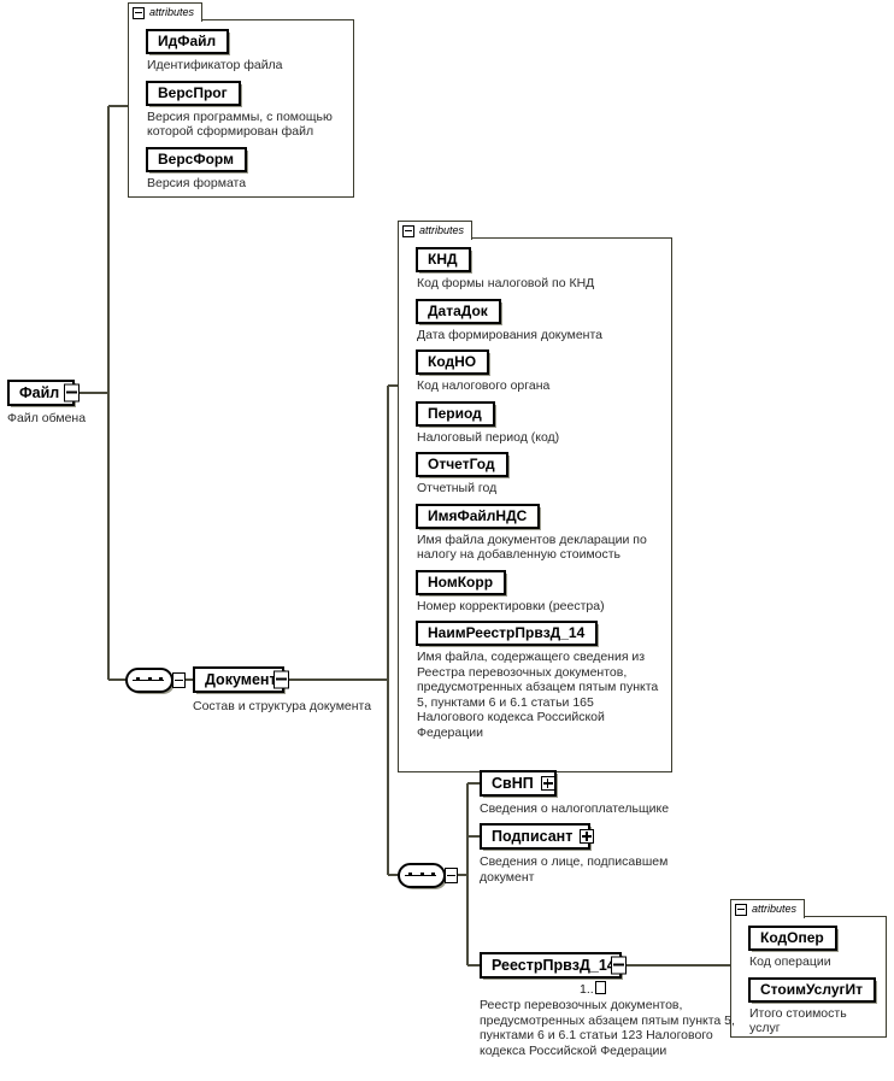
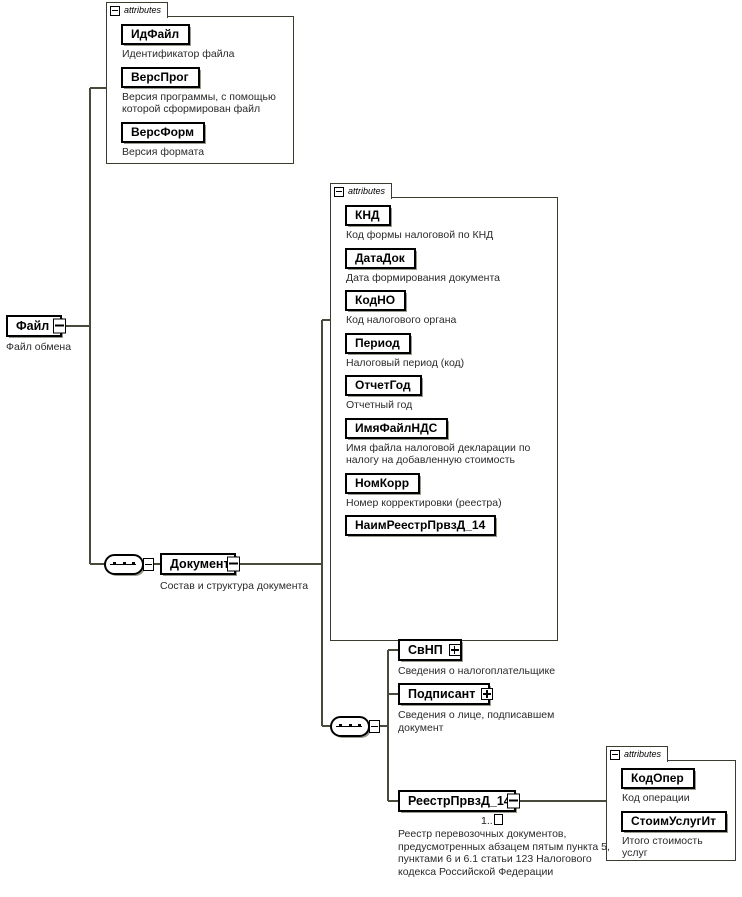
  attributes
  ИдФайл
  Идентификатор файла
  ВерсПрог
  Версия программы, с помощью которой сформирован файл
  ВерсФорм
  Версия формата
  attributes
  КНД
  Код формы налоговой по КНД
  ДатаДок
  Дата формирования документа
  КодНО
  Код налогового органа
  Период
  Налоговый период (код)
  ОтчетГод
  Отчетный год
  ИмяФайлНДС
- Имя файла документов декларации по налогу на добавленную стоимость
+ Имя файла налоговой декларации по налогу на добавленную стоимость
  НомКорр
  Номер корректировки (реестра)
  НаимРеестрПрвзД_14
- Имя файла, содержащего сведения из Реестра перевозочных документов, предусмотренных абзацем пятым пункта 5, пунктами 6 и 6.1 статьи 165 Налогового кодекса Российской Федерации
  attributes
  КодОпер
  Код операции
  СтоимУслугИт
  Итого стоимость услуг
  Файл
  Файл обмена
  Докумен
  Состав и структура документа
  СвНП
  Сведения о налогоплательщике
  Подписант
  Сведения о лице, подписавшем документ
  РеестрПрвзД_1
  1..
  Реестр перевозочных документов, предусмотренных абзацем пятым пункта 5, пунктами 6 и 6.1 статьи 123 Налогового кодекса Российской Федерации
